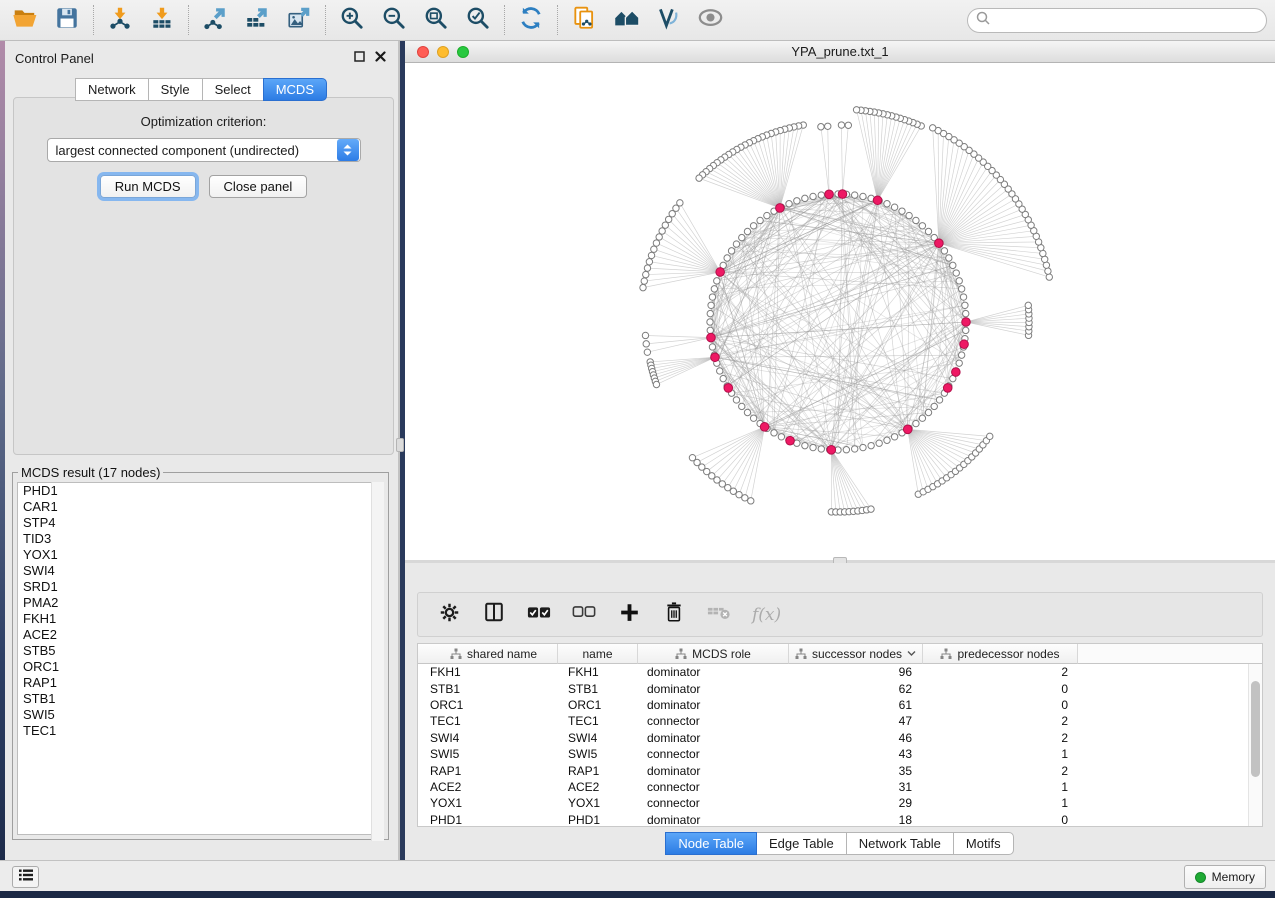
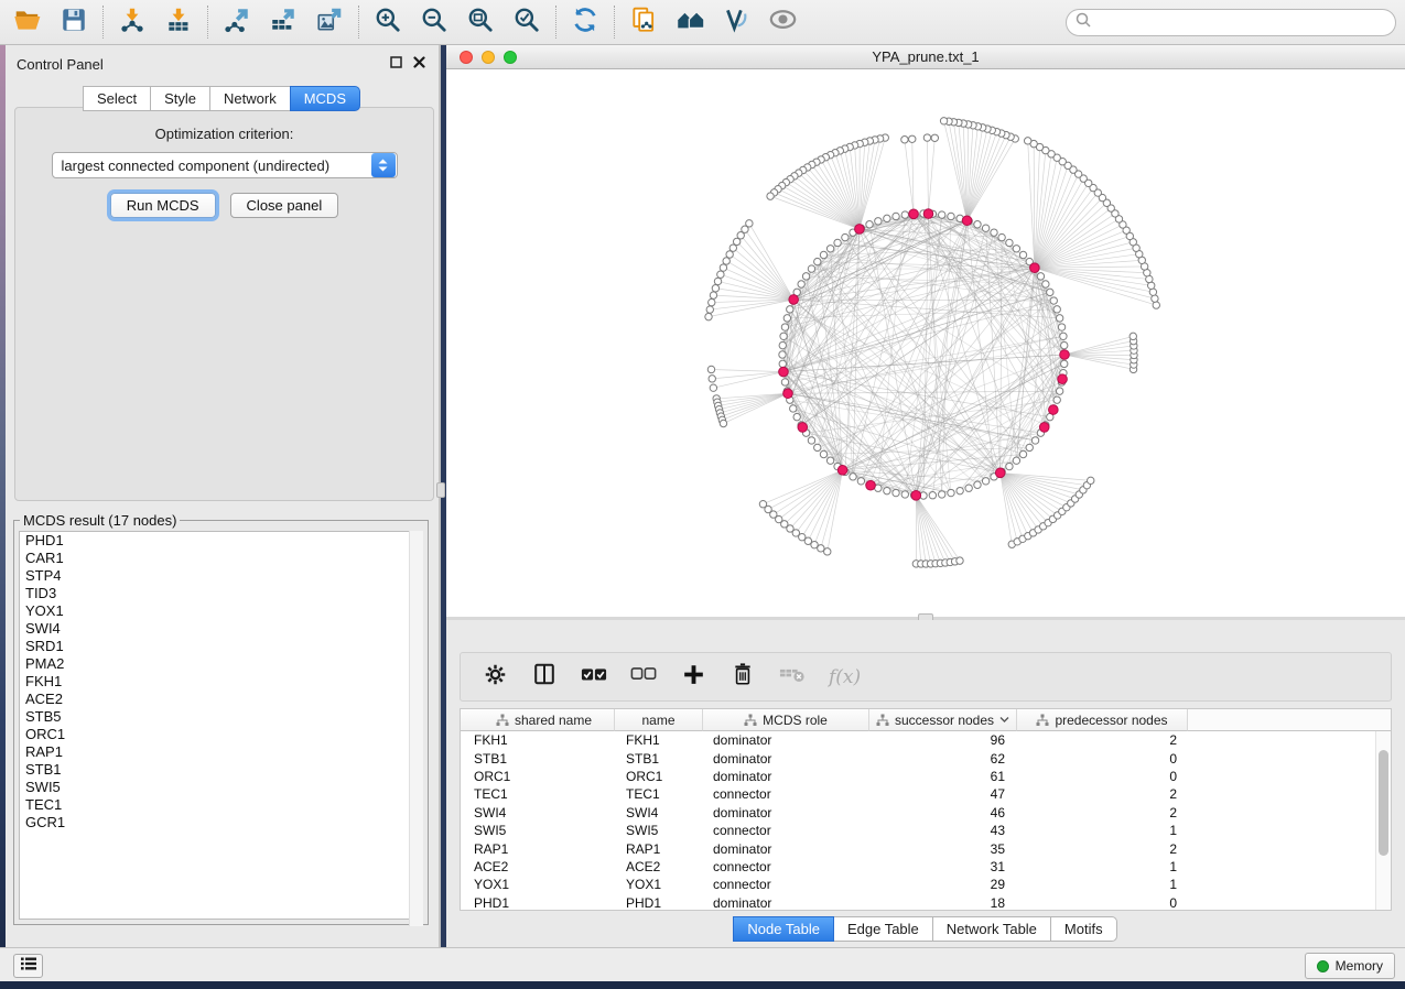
  Control Panel
- Network
+ Select
  Style
- Select
+ Network
  MCDS
  Optimization criterion:
  largest connected component (undirected)
  Run MCDS
  Close panel
  MCDS result (17 nodes)
  PHD1
  CAR1
  STP4
  TID3
  YOX1
  SWI4
  SRD1
  PMA2
  FKH1
  ACE2
  STB5
  ORC1
  RAP1
  STB1
  SWI5
  TEC1
+ GCR1
  YPA_prune.txt_1
  f(x)
  shared name
  name
  MCDS role
  successor nodes
  predecessor nodes
  FKH1
  FKH1
  dominator
  96
  2
  STB1
  STB1
  dominator
  62
  0
  ORC1
  ORC1
  dominator
  61
  0
  TEC1
  TEC1
  connector
  47
  2
  SWI4
  SWI4
  dominator
  46
  2
  SWI5
  SWI5
  connector
  43
  1
  RAP1
  RAP1
  dominator
  35
  2
  ACE2
  ACE2
  connector
  31
  1
  YOX1
  YOX1
  connector
  29
  1
  PHD1
  PHD1
  dominator
  18
  0
  Node Table
  Edge Table
  Network Table
  Motifs
  Memory
